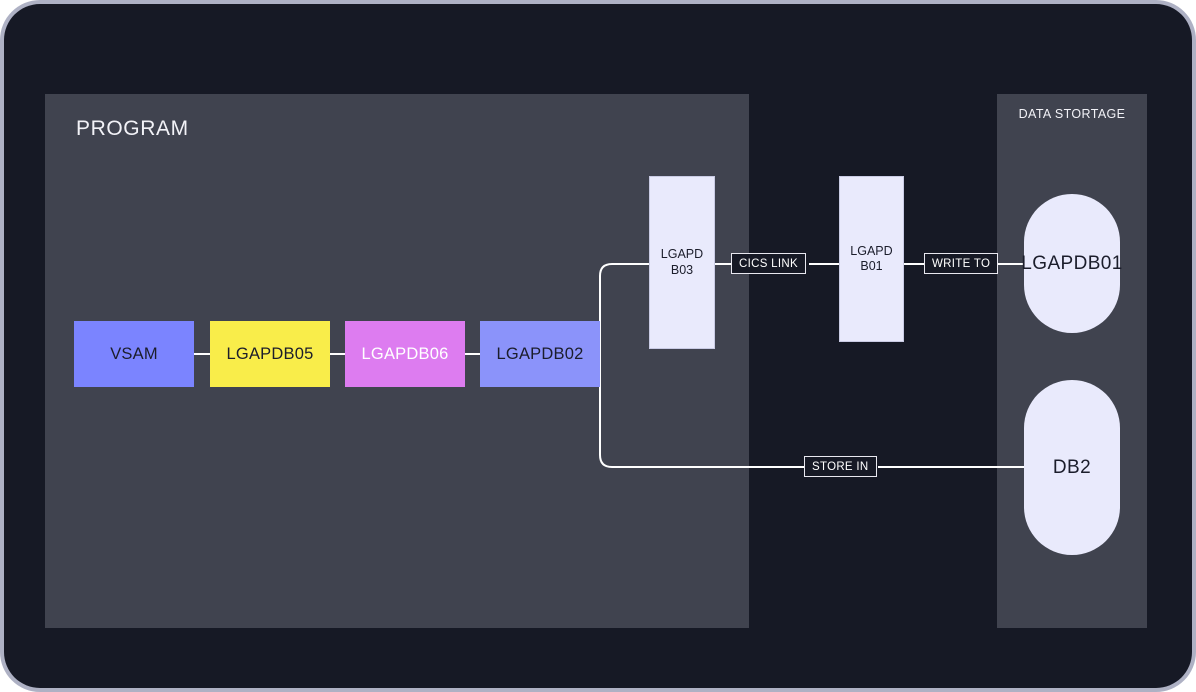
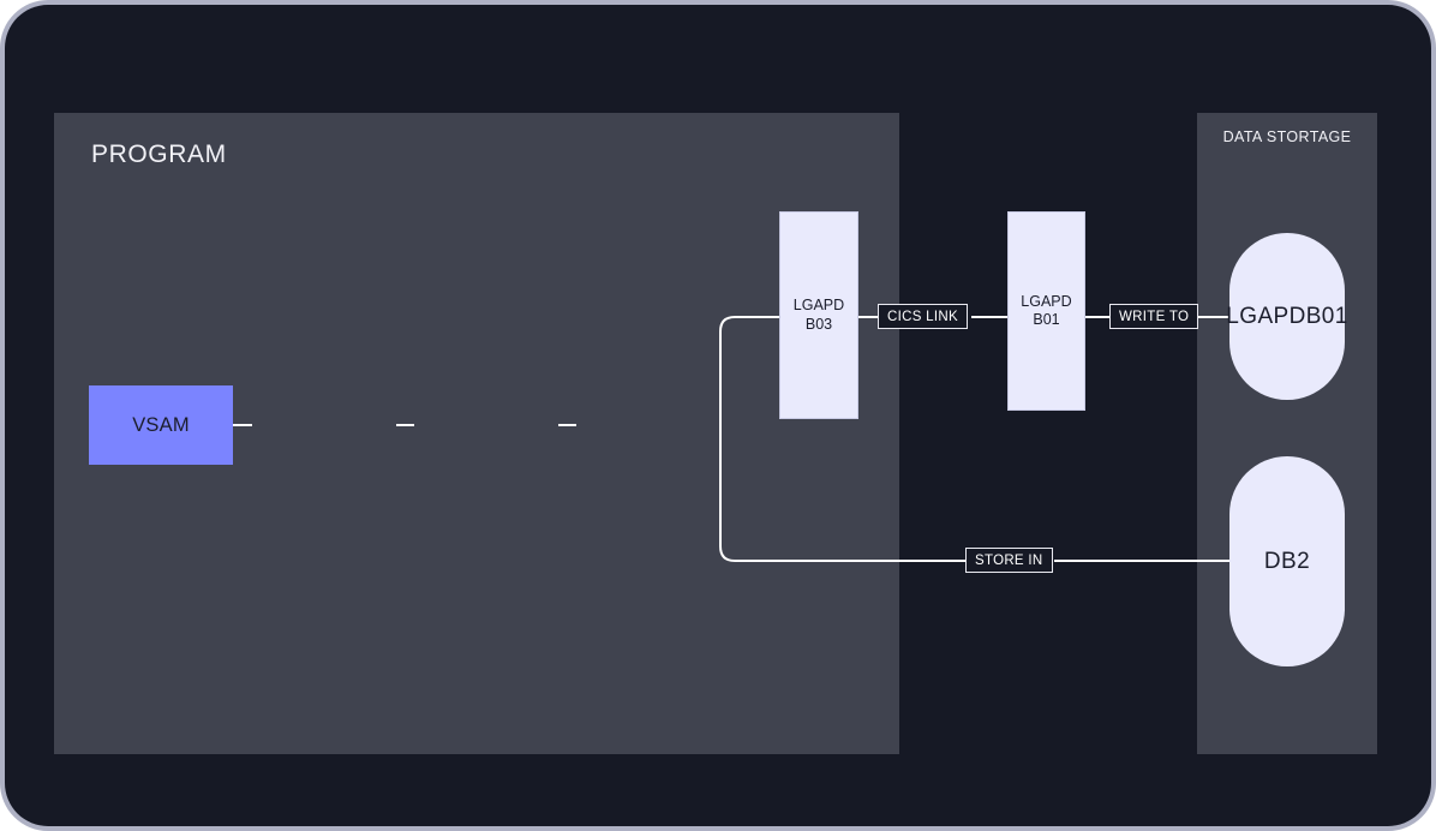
  PROGRAM
  DATA STORTAGE
  VSAM
- LGAPDB05
- LGAPDB06
- LGAPDB02
  LGAPD
  B03
  LGAPD
  B01
  LGAPDB01
  DB2
  CICS LINK
  WRITE TO
  STORE IN
